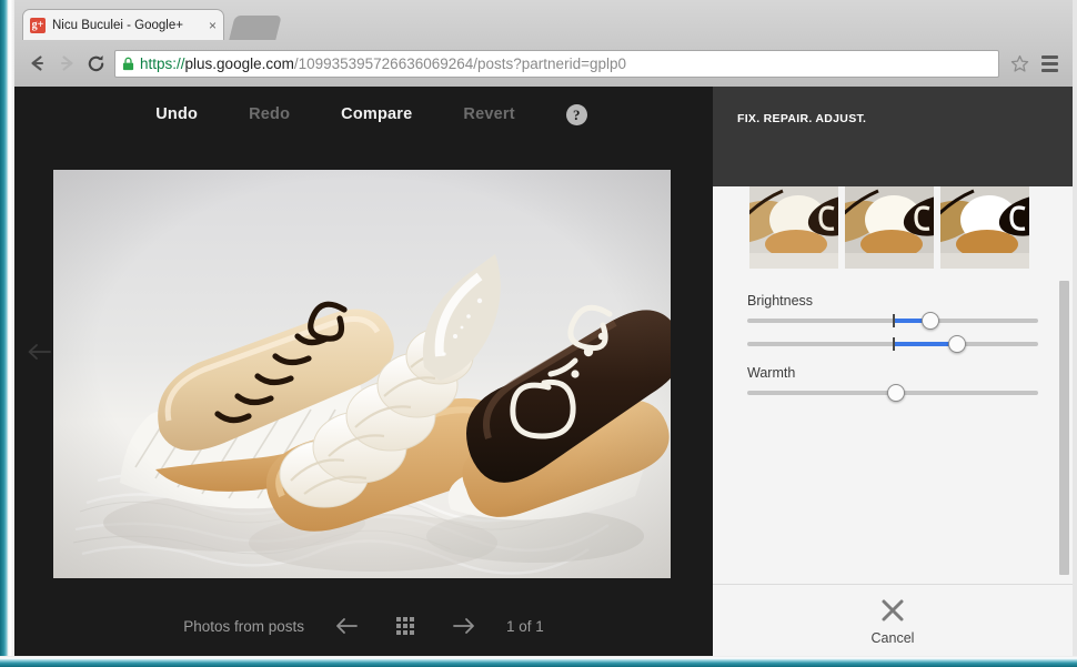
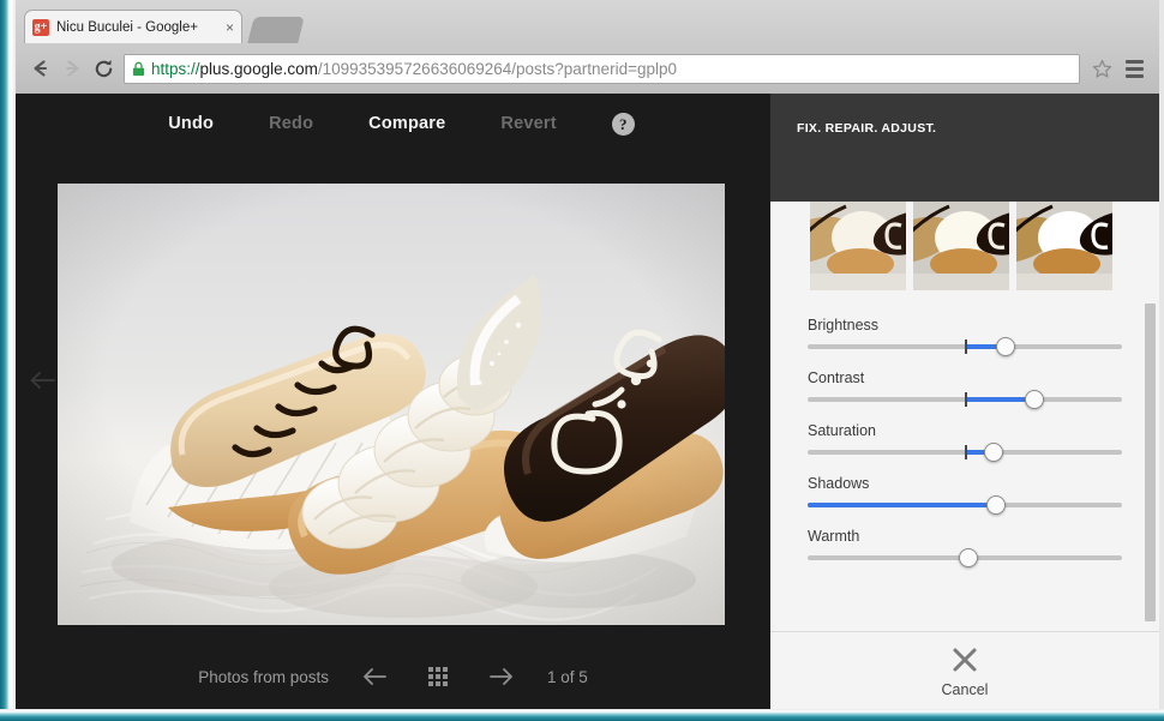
  g+
  Nicu Buculei - Google+
  ×
  https://plus.google.com/109935395726636069264/posts?partnerid=gplp0
  Undo
  Redo
  Compare
  Revert
  ?
  Photos from posts
- 1 of 1
+ 1 of 5
  FIX. REPAIR. ADJUST.
  Brightness
+ Contrast
+ Saturation
+ Shadows
  Warmth
  Cancel
